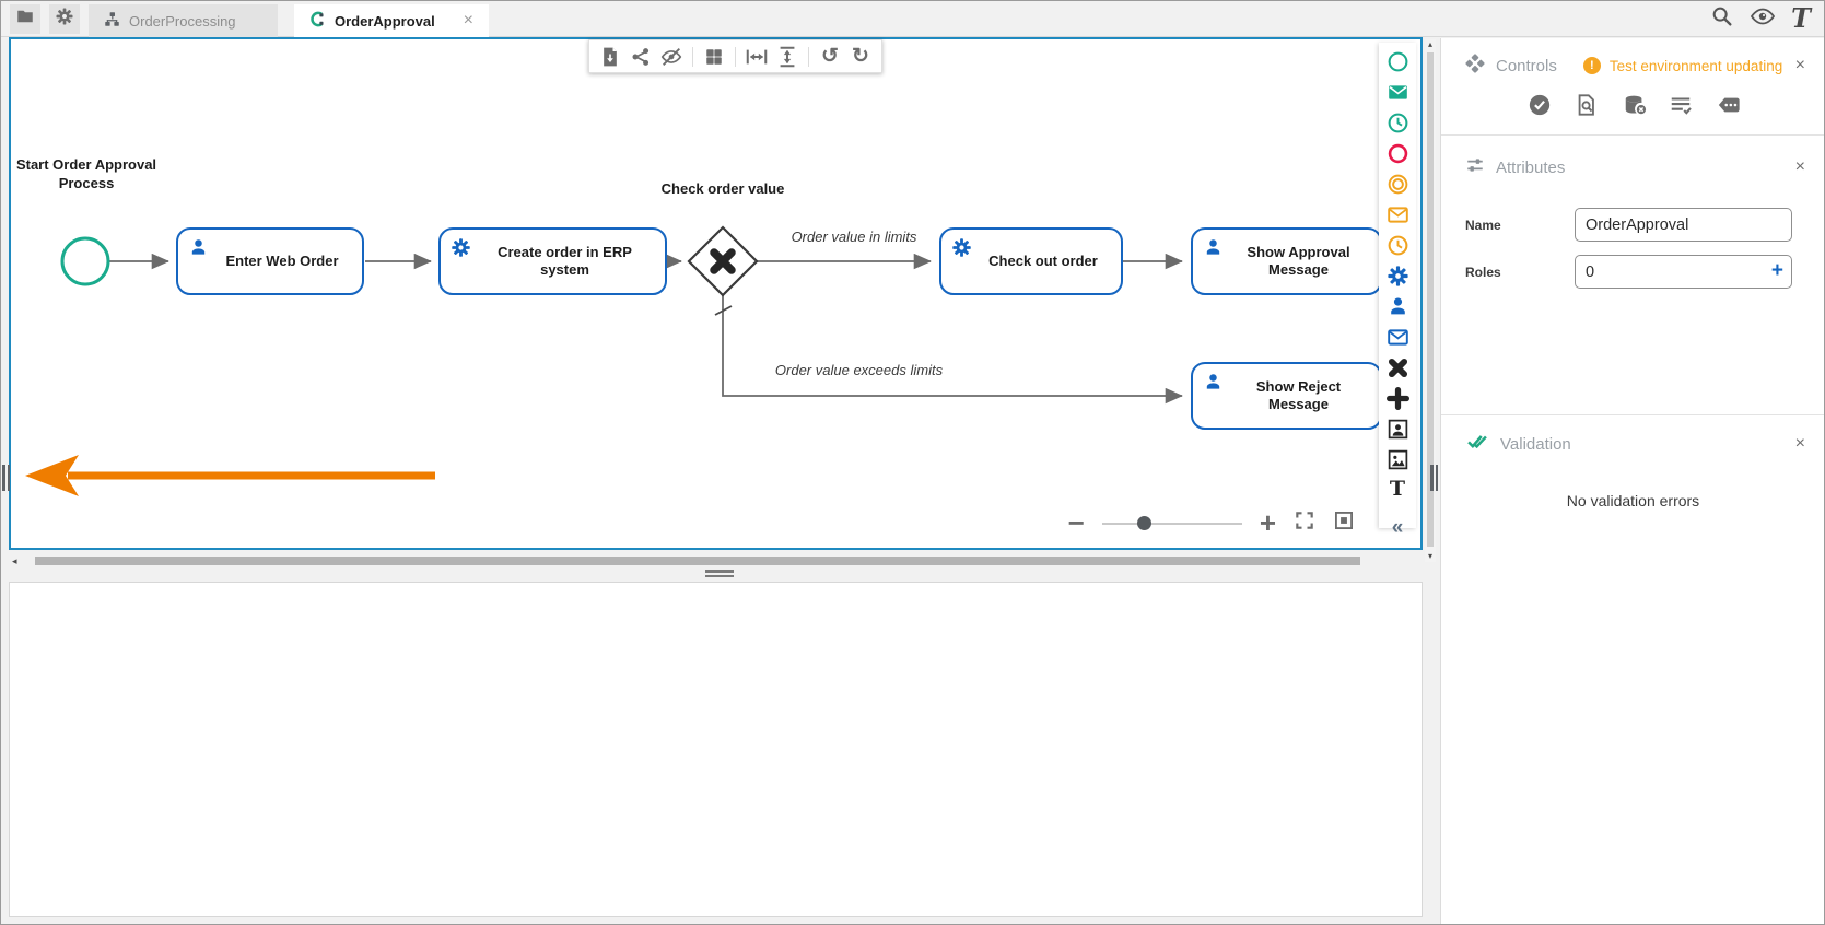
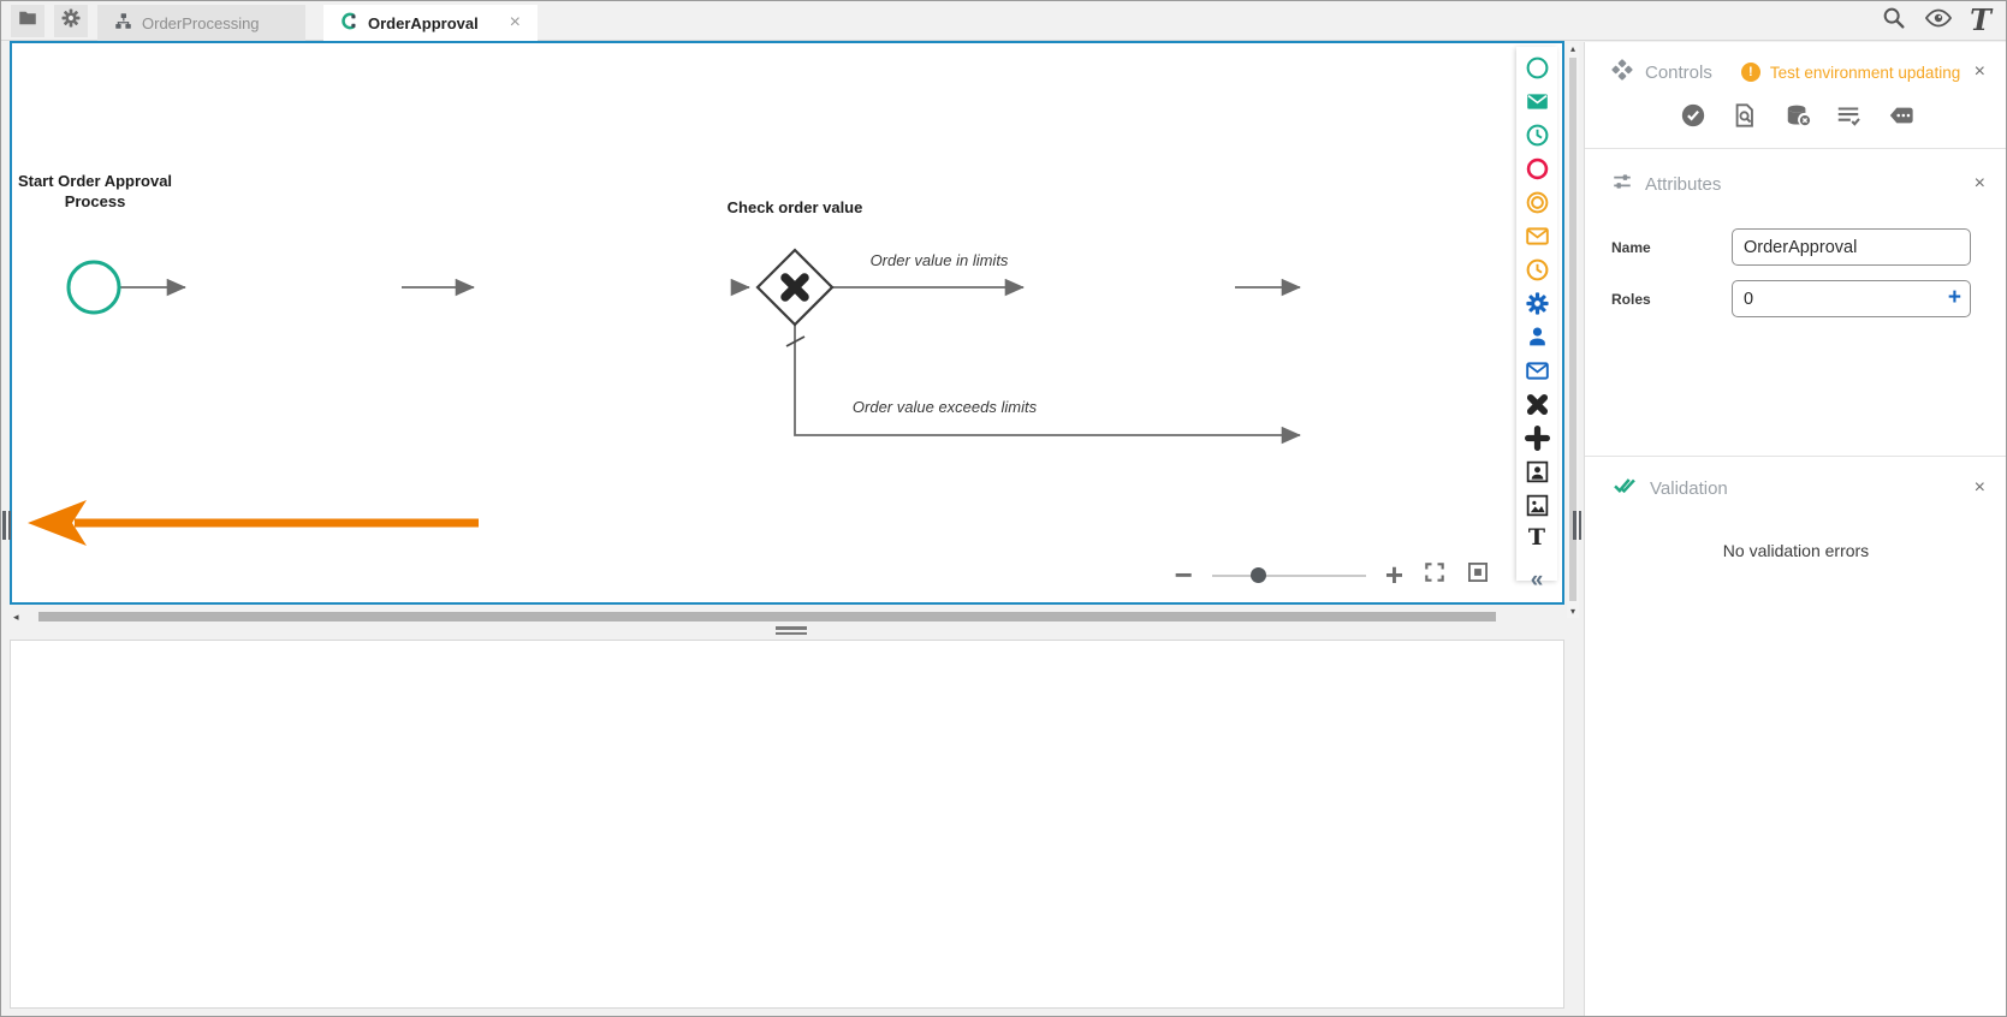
  OrderProcessing
  OrderApproval
  ×
  T
  Start Order Approval Process
  Check order value
  Order value in limits
  Order value exceeds limits
- Enter Web Order
- Create order in ERP system
- Check out order
- Show Approval Message
- Show Reject Message
- ↺
- ↻
  T
  «
  −
  +
  ▴
  ▾
  ◂
  Controls
  !
  Test environment updating
  ×
  Attributes
  ×
  Name
  OrderApproval
  Roles
  0
  +
  Validation
  ×
  No validation errors
